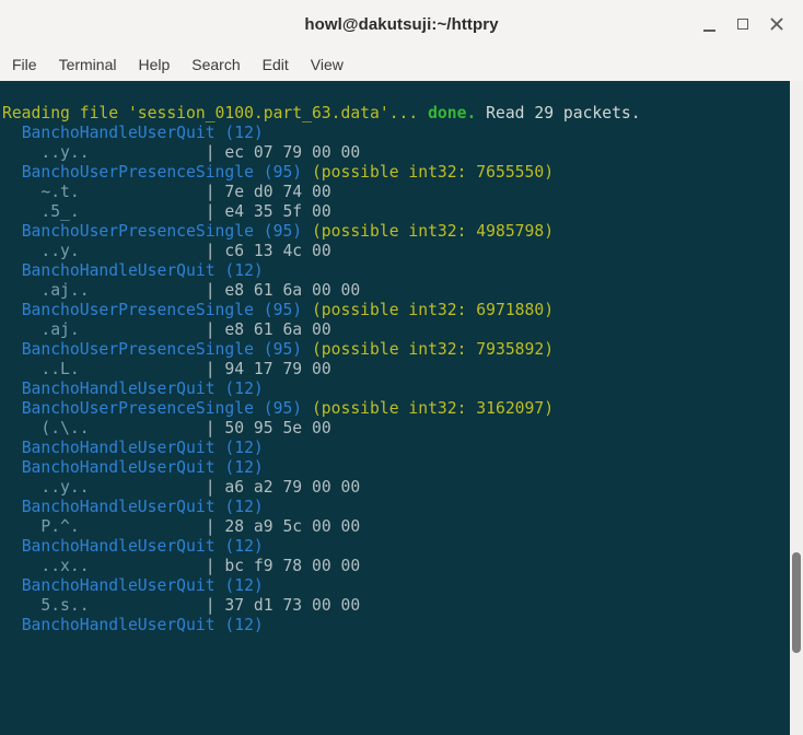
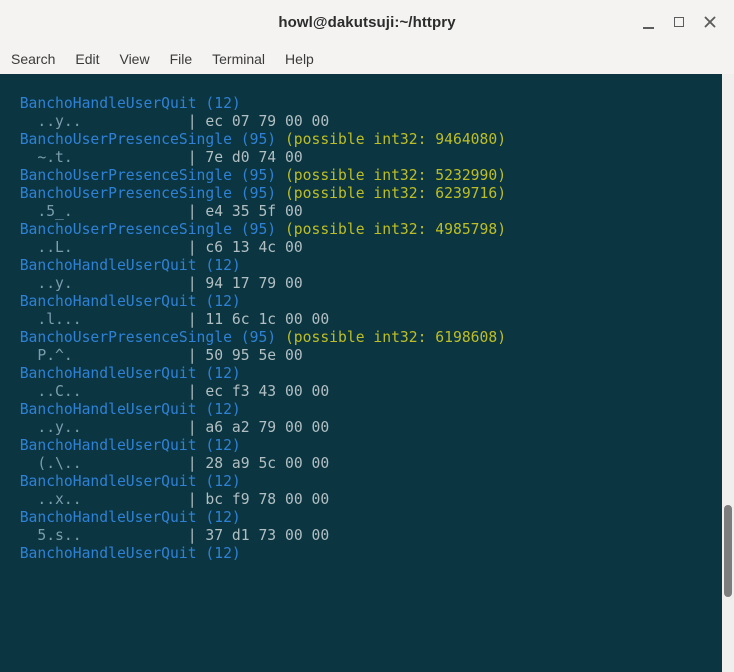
  howl@dakutsuji:~/httpry
- File
+ Search
- Terminal
+ Edit
- Help
+ View
- Search
+ File
- Edit
+ Terminal
- View
+ Help
- Reading file 'session_0100.part_63.data'... done. Read 29 packets.
  BanchoHandleUserQuit (12)
  ..y.. | ec 07 79 00 00
- BanchoUserPresenceSingle (95) (possible int32: 7655550)
+ BanchoUserPresenceSingle (95) (possible int32: 9464080)
  ~.t. | 7e d0 74 00
+ BanchoUserPresenceSingle (95) (possible int32: 5232990)
+ BanchoUserPresenceSingle (95) (possible int32: 6239716)
  .5_. | e4 35 5f 00
  BanchoUserPresenceSingle (95) (possible int32: 4985798)
- ..y. | c6 13 4c 00
+ ..L. | c6 13 4c 00
  BanchoHandleUserQuit (12)
- .aj.. | e8 61 6a 00 00
- BanchoUserPresenceSingle (95) (possible int32: 6971880)
- .aj. | e8 61 6a 00
- BanchoUserPresenceSingle (95) (possible int32: 7935892)
- ..L. | 94 17 79 00
+ ..y. | 94 17 79 00
  BanchoHandleUserQuit (12)
+ .l... | 11 6c 1c 00 00
- BanchoUserPresenceSingle (95) (possible int32: 3162097)
+ BanchoUserPresenceSingle (95) (possible int32: 6198608)
- (.\.. | 50 95 5e 00
+ P.^. | 50 95 5e 00
  BanchoHandleUserQuit (12)
+ ..C.. | ec f3 43 00 00
  BanchoHandleUserQuit (12)
  ..y.. | a6 a2 79 00 00
  BanchoHandleUserQuit (12)
- P.^. | 28 a9 5c 00 00
+ (.\.. | 28 a9 5c 00 00
  BanchoHandleUserQuit (12)
  ..x.. | bc f9 78 00 00
  BanchoHandleUserQuit (12)
  5.s.. | 37 d1 73 00 00
  BanchoHandleUserQuit (12)
